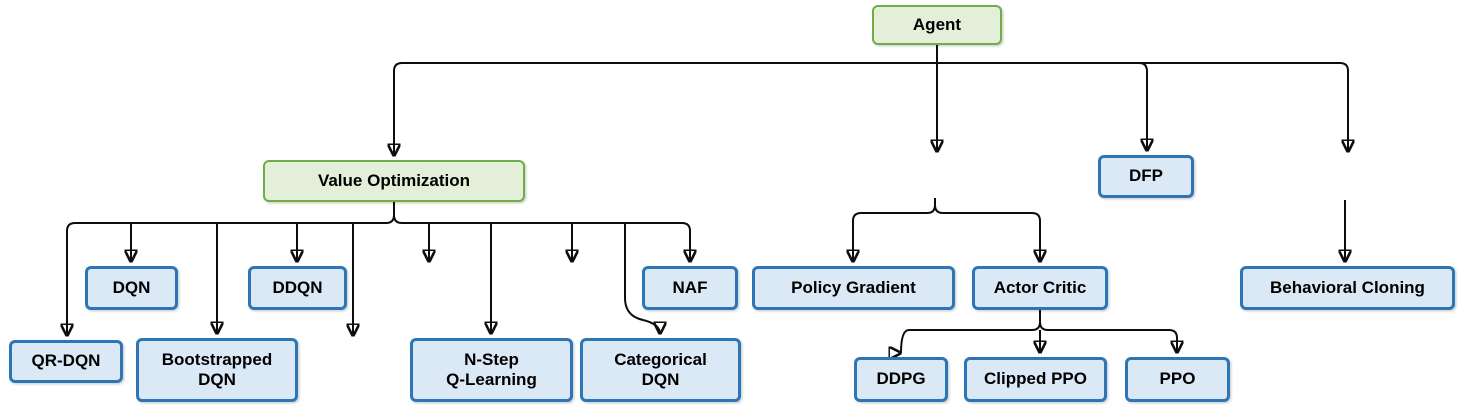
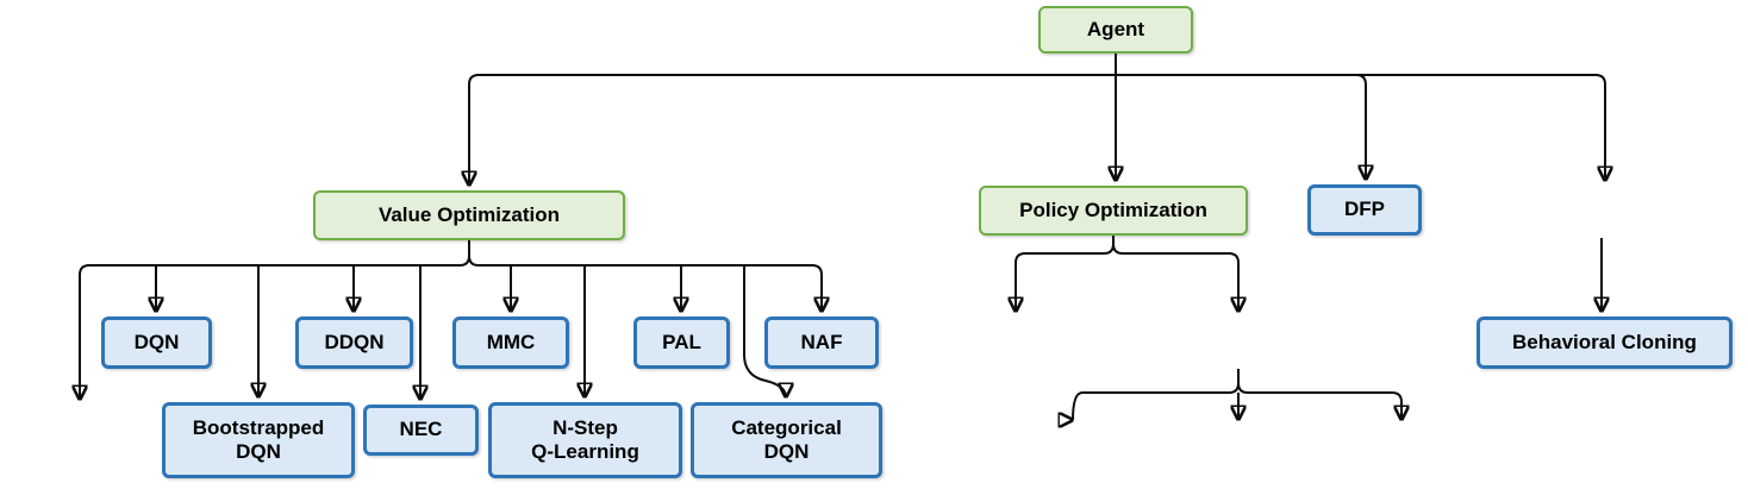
  Agent
  Value Optimization
+ Policy Optimization
  DFP
  DQN
  DDQN
+ MMC
+ PAL
  NAF
- QR-DQN
  Bootstrapped
  DQN
+ NEC
  N-Step
  Q-Learning
  Categorical
  DQN
- Policy Gradient
- Actor Critic
- DDPG
- Clipped PPO
- PPO
  Behavioral Cloning
